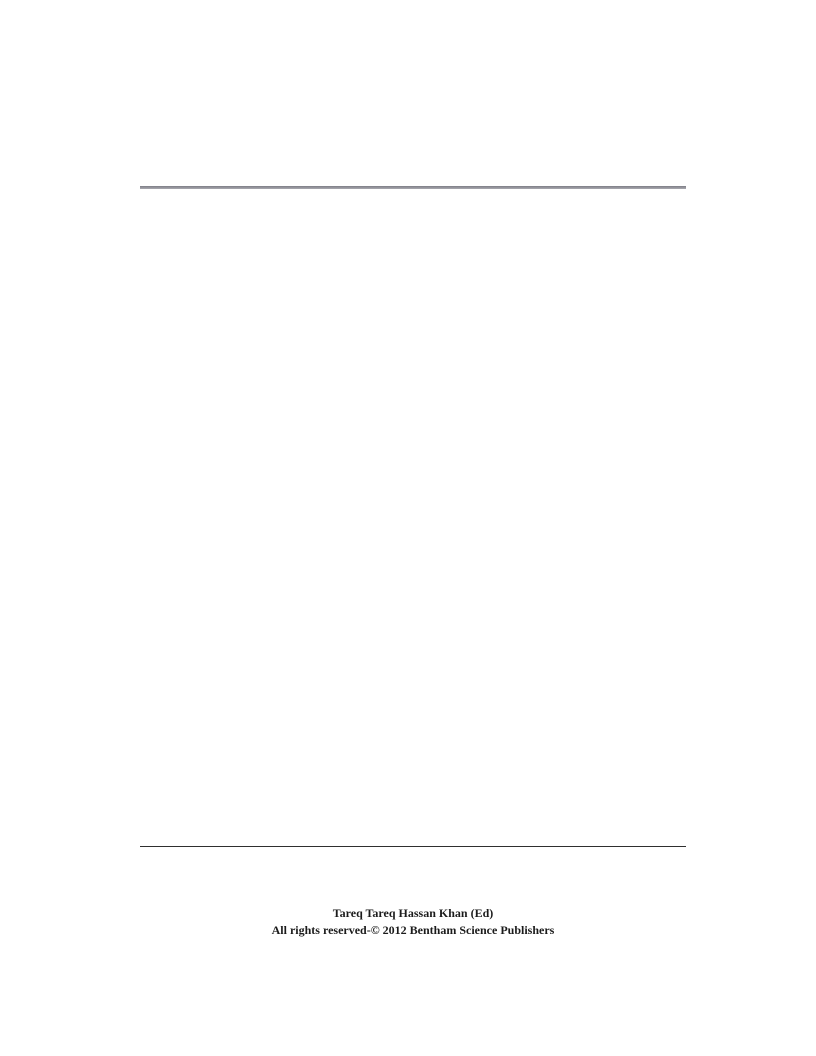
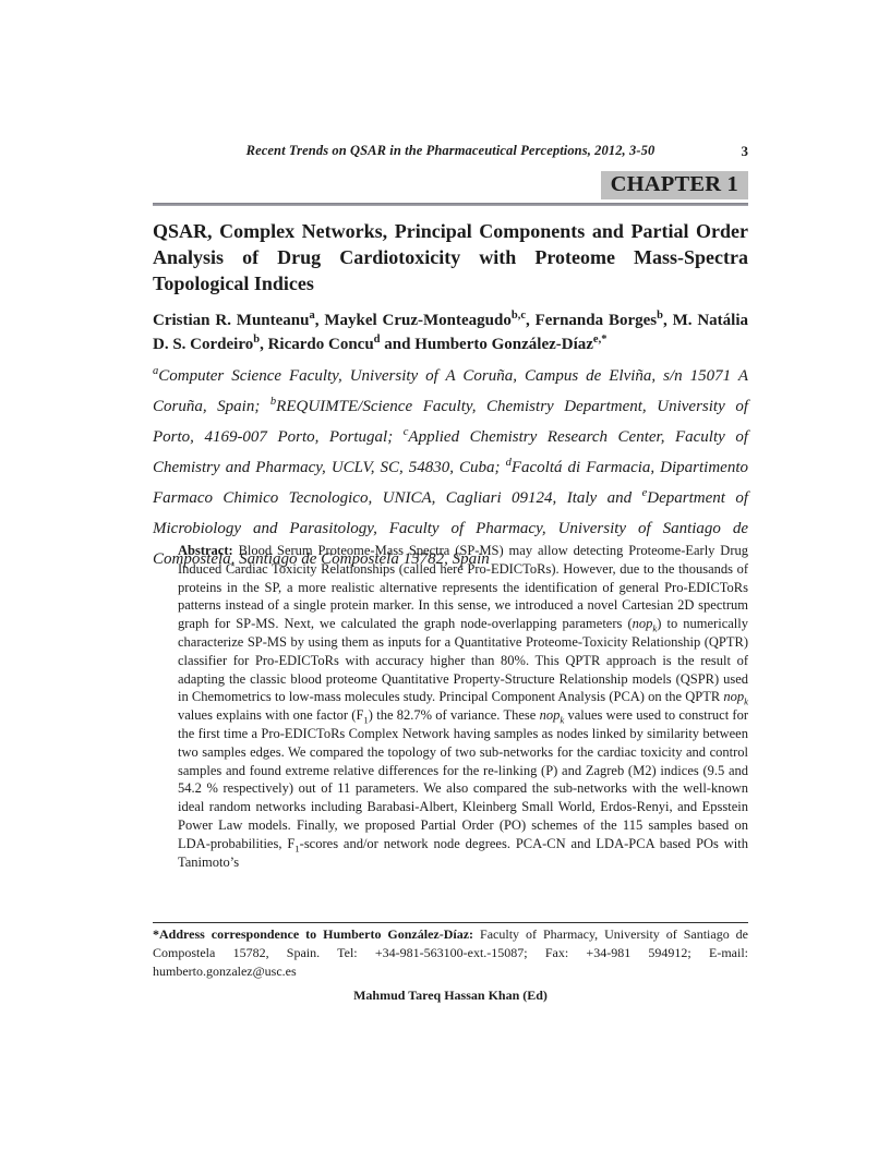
+ Recent Trends on QSAR in the Pharmaceutical Perceptions, 2012, 3-50
+ 3
+ CHAPTER 1
+ QSAR, Complex Networks, Principal Components and Partial Order Analysis of Drug Cardiotoxicity with Proteome Mass-Spectra Topological Indices
+ Cristian R. Munteanua, Maykel Cruz-Monteagudob,c, Fernanda Borgesb, M. Natália D. S. Cordeirob, Ricardo Concud and Humberto González-Díaze,*
+ aComputer Science Faculty, University of A Coruña, Campus de Elviña, s/n 15071 A Coruña, Spain; bREQUIMTE/Science Faculty, Chemistry Department, University of Porto, 4169-007 Porto, Portugal; cApplied Chemistry Research Center, Faculty of Chemistry and Pharmacy, UCLV, SC, 54830, Cuba; dFacoltá di Farmacia, Dipartimento Farmaco Chimico Tecnologico, UNICA, Cagliari 09124, Italy and eDepartment of Microbiology and Parasitology, Faculty of Pharmacy, University of Santiago de Compostela, Santiago de Compostela 15782, Spain
+ Abstract: Blood Serum Proteome-Mass Spectra (SP-MS) may allow detecting Proteome-Early Drug Induced Cardiac Toxicity Relationships (called here Pro-EDICToRs). However, due to the thousands of proteins in the SP, a more realistic alternative represents the identification of general Pro-EDICToRs patterns instead of a single protein marker. In this sense, we introduced a novel Cartesian 2D spectrum graph for SP-MS. Next, we calculated the graph node-overlapping parameters (nopk) to numerically characterize SP-MS by using them as inputs for a Quantitative Proteome-Toxicity Relationship (QPTR) classifier for Pro-EDICToRs with accuracy higher than 80%. This QPTR approach is the result of adapting the classic blood proteome Quantitative Property-Structure Relationship models (QSPR) used in Chemometrics to low-mass molecules study. Principal Component Analysis (PCA) on the QPTR nopk values explains with one factor (F1) the 82.7% of variance. These nopk values were used to construct for the first time a Pro-EDICToRs Complex Network having samples as nodes linked by similarity between two samples edges. We compared the topology of two sub-networks for the cardiac toxicity and control samples and found extreme relative differences for the re-linking (P) and Zagreb (M2) indices (9.5 and 54.2 % respectively) out of 11 parameters. We also compared the sub-networks with the well-known ideal random networks including Barabasi-Albert, Kleinberg Small World, Erdos-Renyi, and Epsstein Power Law models. Finally, we proposed Partial Order (PO) schemes of the 115 samples based on LDA-probabilities, F1-scores and/or network node degrees. PCA-CN and LDA-PCA based POs with Tanimoto’s
+ *Address correspondence to Humberto González-Díaz: Faculty of Pharmacy, University of Santiago de Compostela 15782, Spain. Tel: +34-981-563100-ext.-15087; Fax: +34-981 594912; E-mail: humberto.gonzalez@usc.es
- Tareq Tareq Hassan Khan (Ed)
+ Mahmud Tareq Hassan Khan (Ed)
- All rights reserved-© 2012 Bentham Science Publishers
